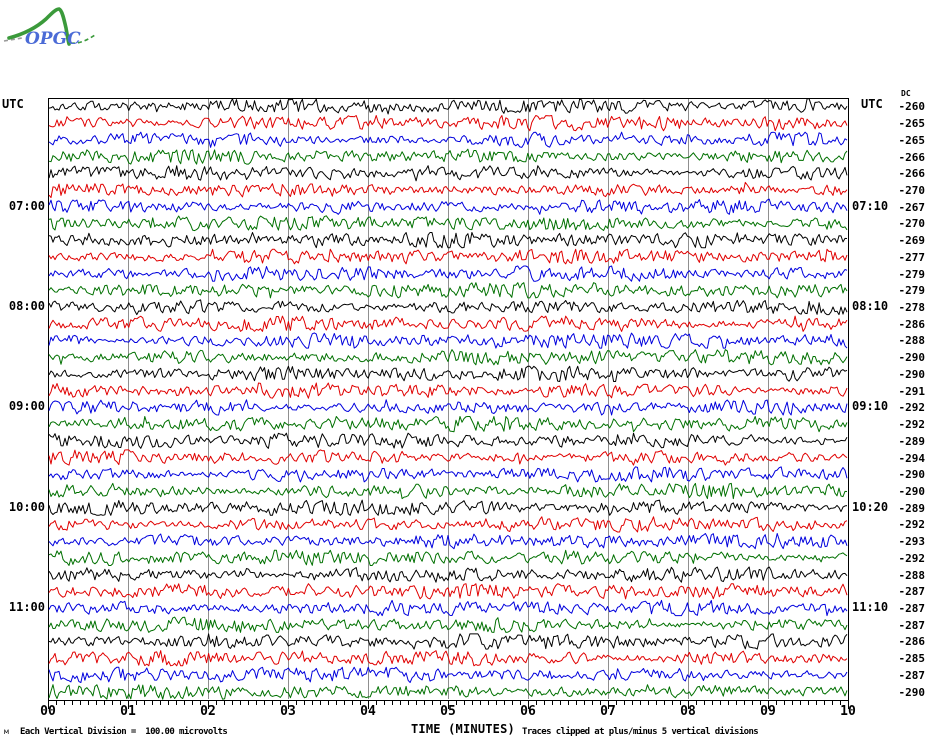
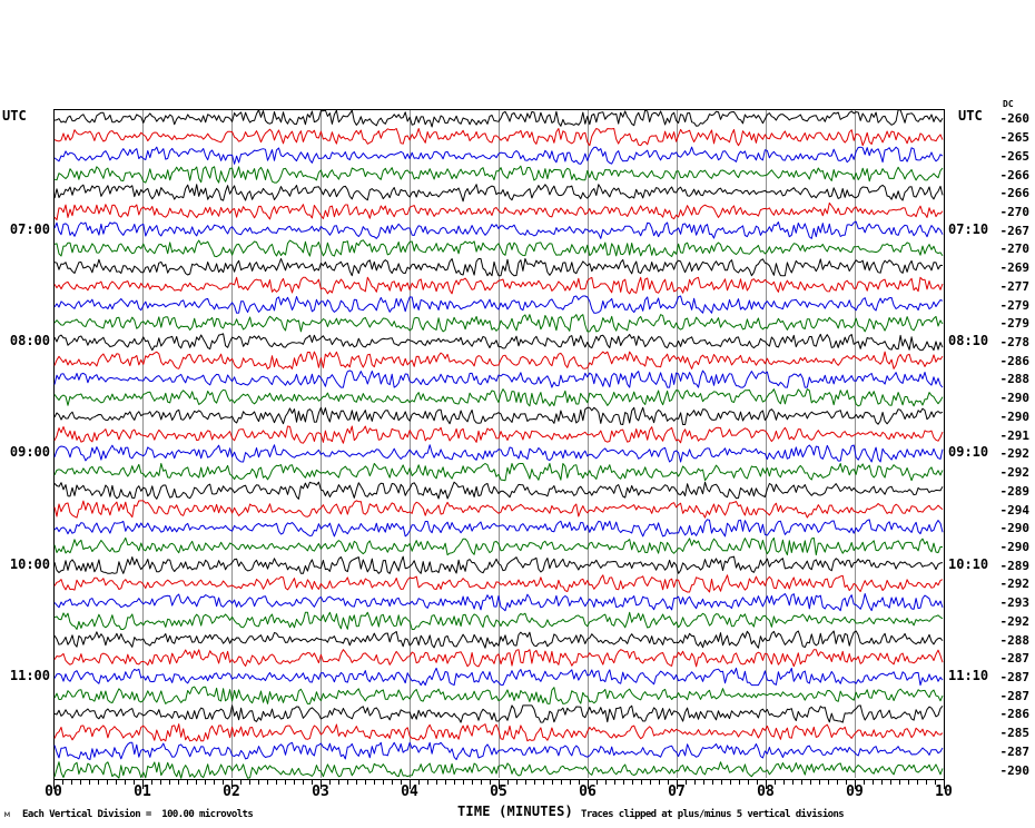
- OPGC
  UTC
  UTC
  DC
  07:00
  08:00
  09:00
  10:00
  11:00
  07:10
  08:10
  09:10
- 10:20
+ 10:10
  11:10
  -260
  -265
  -265
  -266
  -266
  -270
  -267
  -270
  -269
  -277
  -279
  -279
  -278
  -286
  -288
  -290
  -290
  -291
  -292
  -292
  -289
  -294
  -290
  -290
  -289
  -292
  -293
  -292
  -288
  -287
  -287
  -287
  -286
  -285
  -287
  -290
  00
  01
  02
  03
  04
  05
  06
  07
  08
  09
  10
  м
  Each Vertical Division = 100.00 microvolts
  TIME (MINUTES)
  Traces clipped at plus/minus 5 vertical divisions
